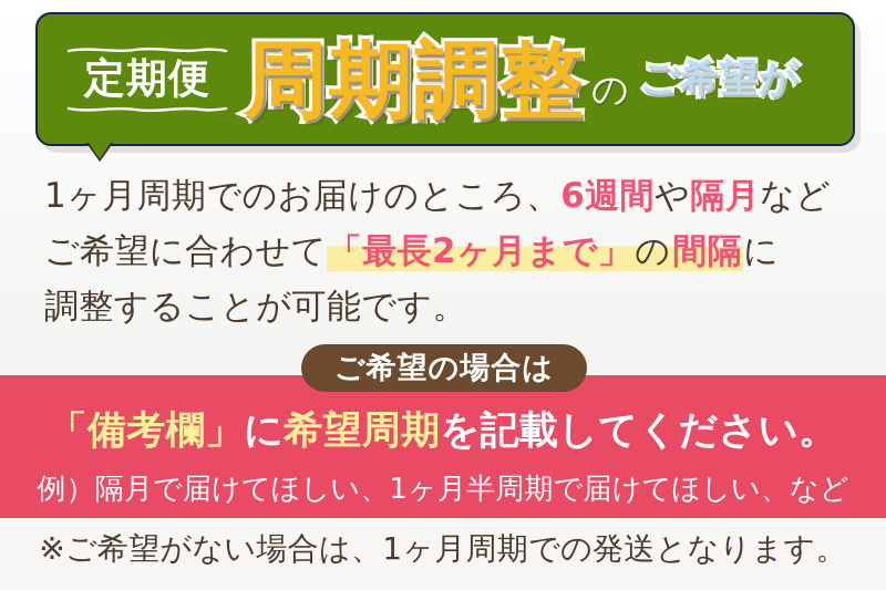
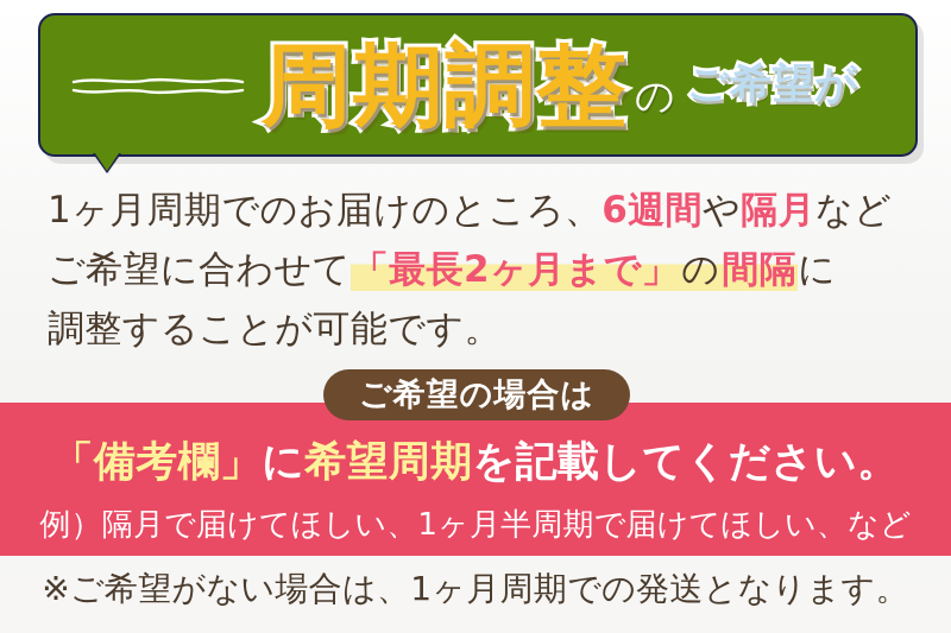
- 定期便
  周期調整
  の
  ご希望が
  1ヶ月周期でのお届けのところ、6週間や隔月など
  ご希望に合わせて「最長2ヶ月まで」の間隔に
  調整することが可能です。
  ご希望の場合は
  「備考欄」に希望周期を記載してください。
  例）隔月で届けてほしい、1ヶ月半周期で届けてほしい、など
  ※ご希望がない場合は、1ヶ月周期での発送となります。
